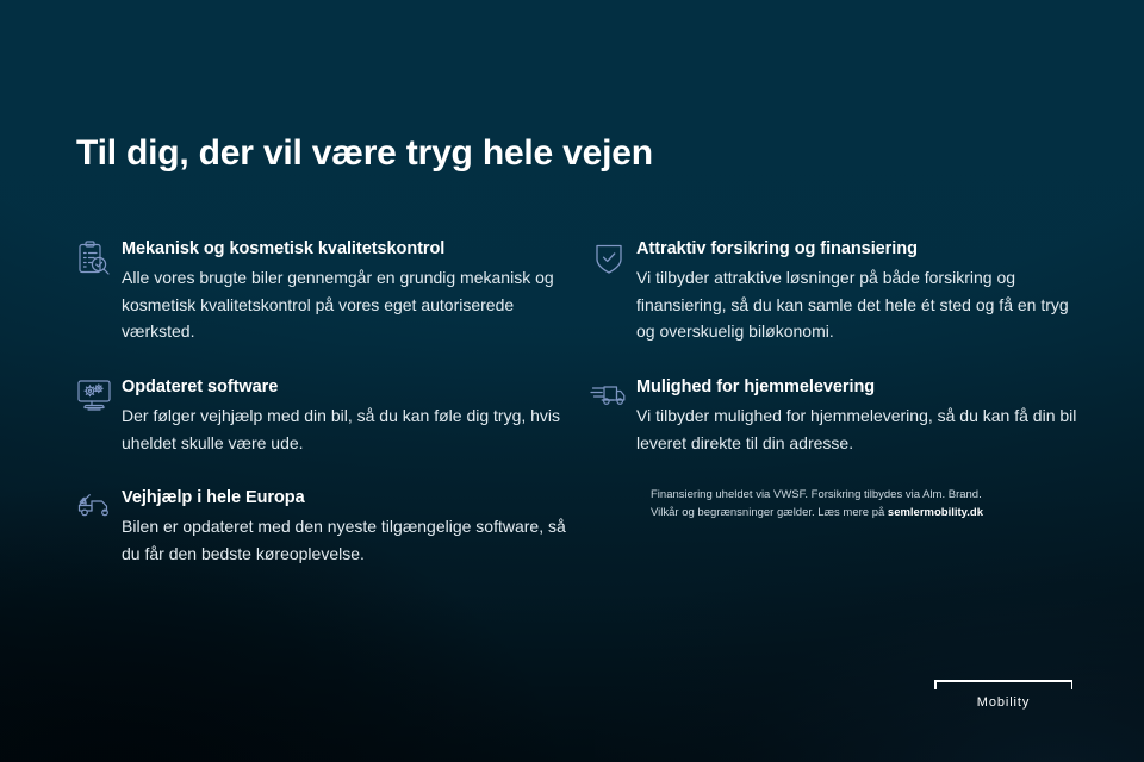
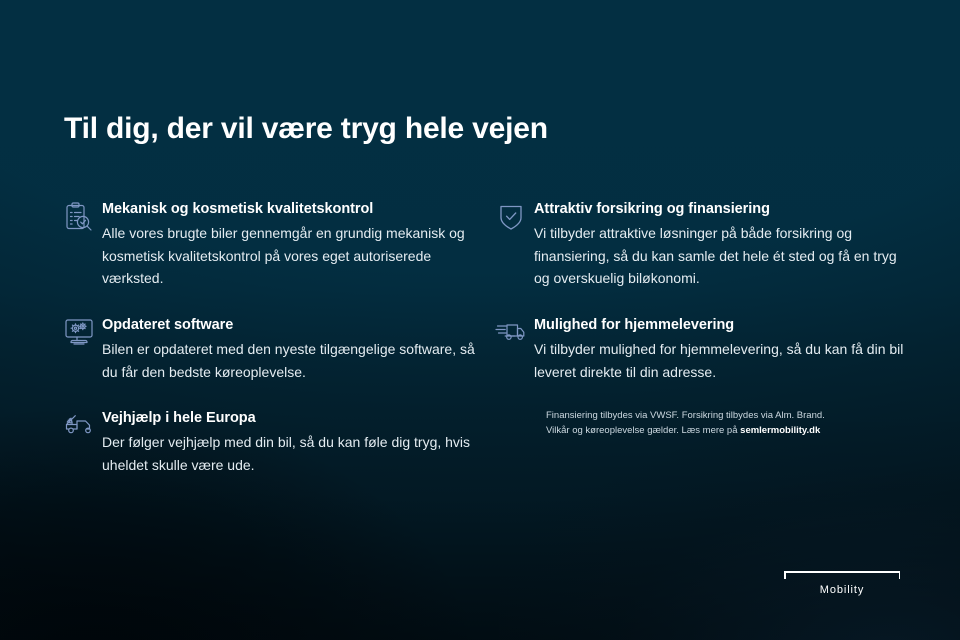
  Til dig, der vil være tryg hele vejen
  Mekanisk og kosmetisk kvalitetskontrol
  Alle vores brugte biler gennemgår en grundig mekanisk og kosmetisk kvalitetskontrol på vores eget autoriserede værksted.
  Opdateret software
- Der følger vejhjælp med din bil, så du kan føle dig tryg, hvis uheldet skulle være ude.
+ Bilen er opdateret med den nyeste tilgængelige software, så du får den bedste køreoplevelse.
  Vejhjælp i hele Europa
- Bilen er opdateret med den nyeste tilgængelige software, så du får den bedste køreoplevelse.
+ Der følger vejhjælp med din bil, så du kan føle dig tryg, hvis uheldet skulle være ude.
  Attraktiv forsikring og finansiering
  Vi tilbyder attraktive løsninger på både forsikring og finansiering, så du kan samle det hele ét sted og få en tryg og overskuelig biløkonomi.
  Mulighed for hjemmelevering
  Vi tilbyder mulighed for hjemmelevering, så du kan få din bil leveret direkte til din adresse.
- Finansiering uheldet via VWSF. Forsikring tilbydes via Alm. Brand.
+ Finansiering tilbydes via VWSF. Forsikring tilbydes via Alm. Brand.
- Vilkår og begrænsninger gælder. Læs mere på semlermobility.dk
+ Vilkår og køreoplevelse gælder. Læs mere på semlermobility.dk
  Mobility
